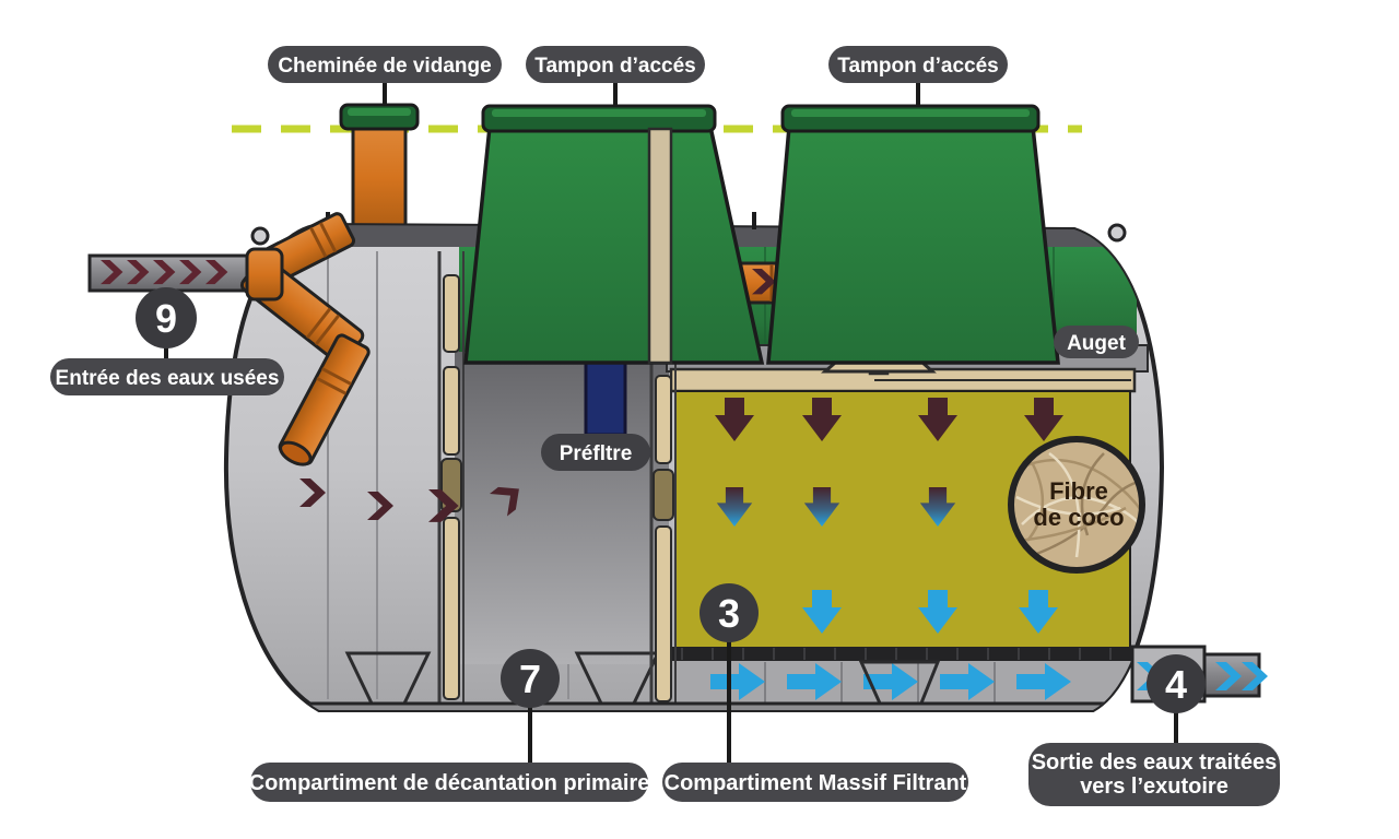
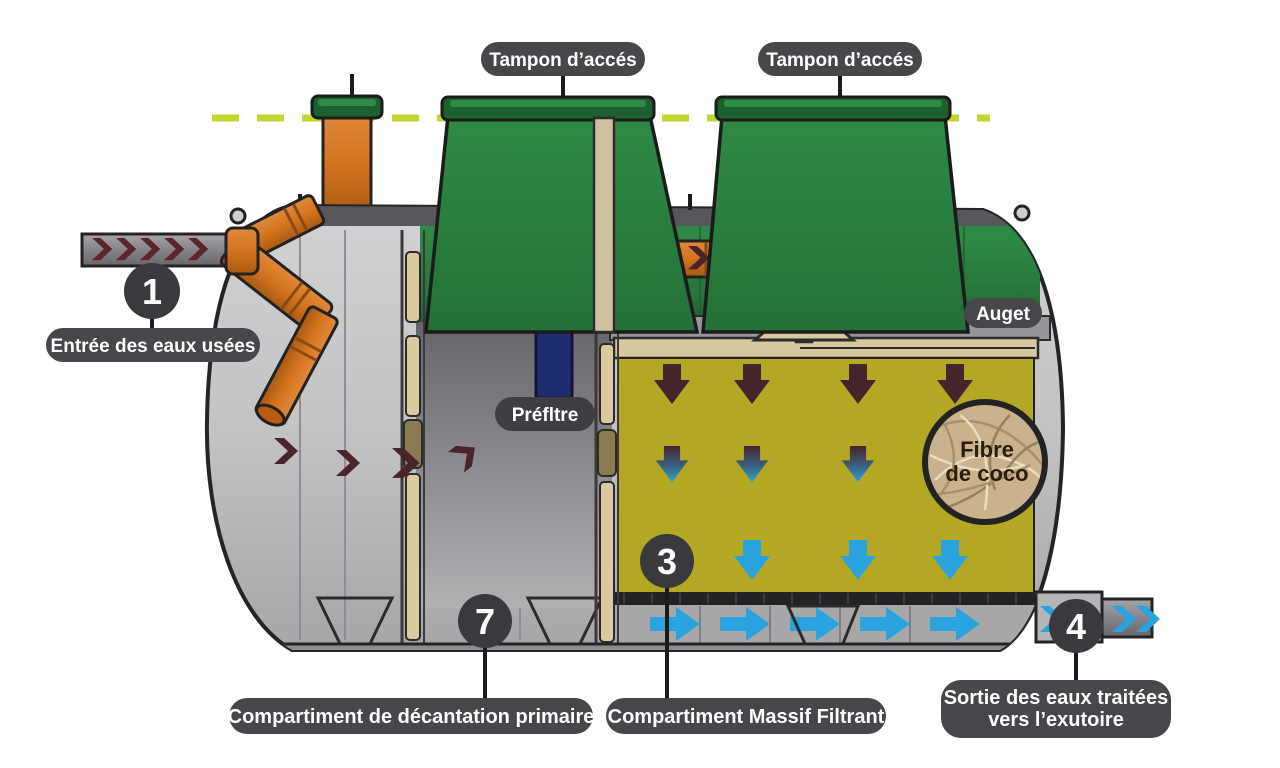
  Fibre
  de coco
- Cheminée de vidange
  Tampon d’accés
  Tampon d’accés
  Entrée des eaux usées
  Préfltre
  Auget
  Compartiment de décantation primaire
  Compartiment Massif Filtrant
  Sortie des eaux traitées
  vers l’exutoire
- 9
+ 1
  7
  3
  4
